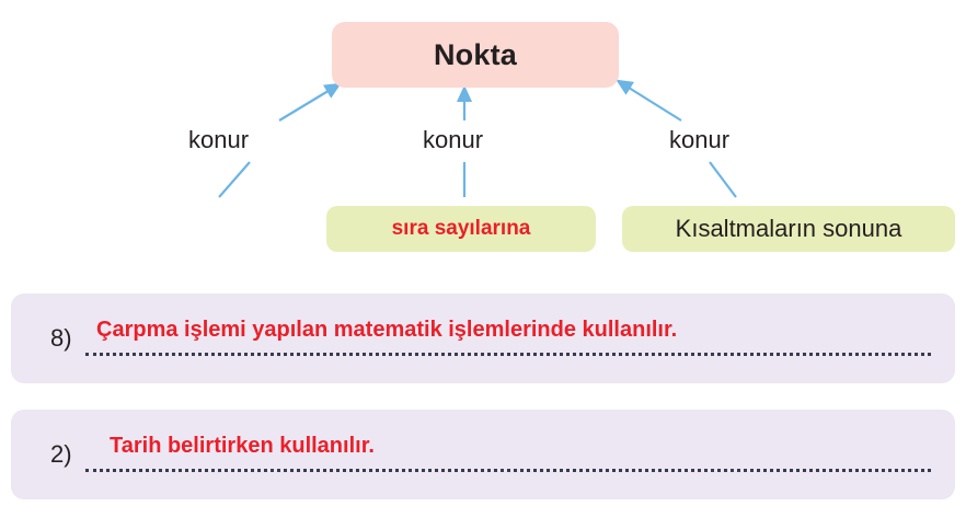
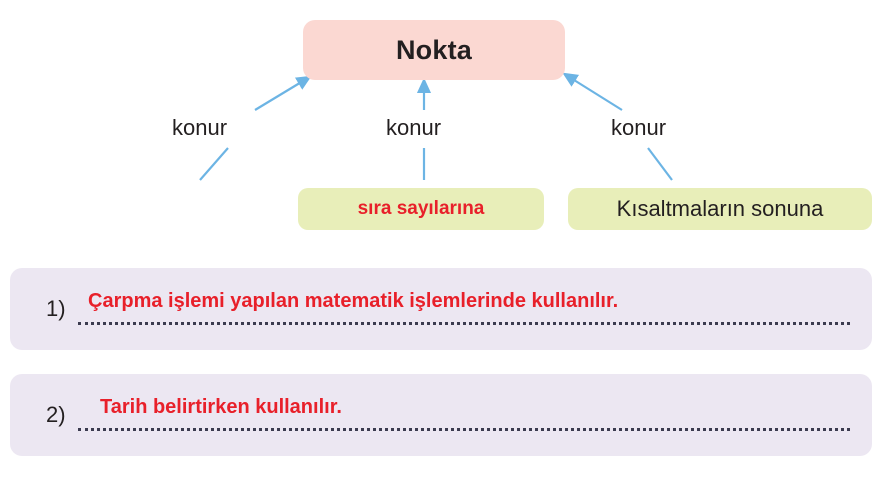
  Nokta
  konur
  konur
  konur
  sıra sayılarına
  Kısaltmaların sonuna
- 8)
+ 1)
  Çarpma işlemi yapılan matematik işlemlerinde kullanılır.
  2)
  Tarih belirtirken kullanılır.
